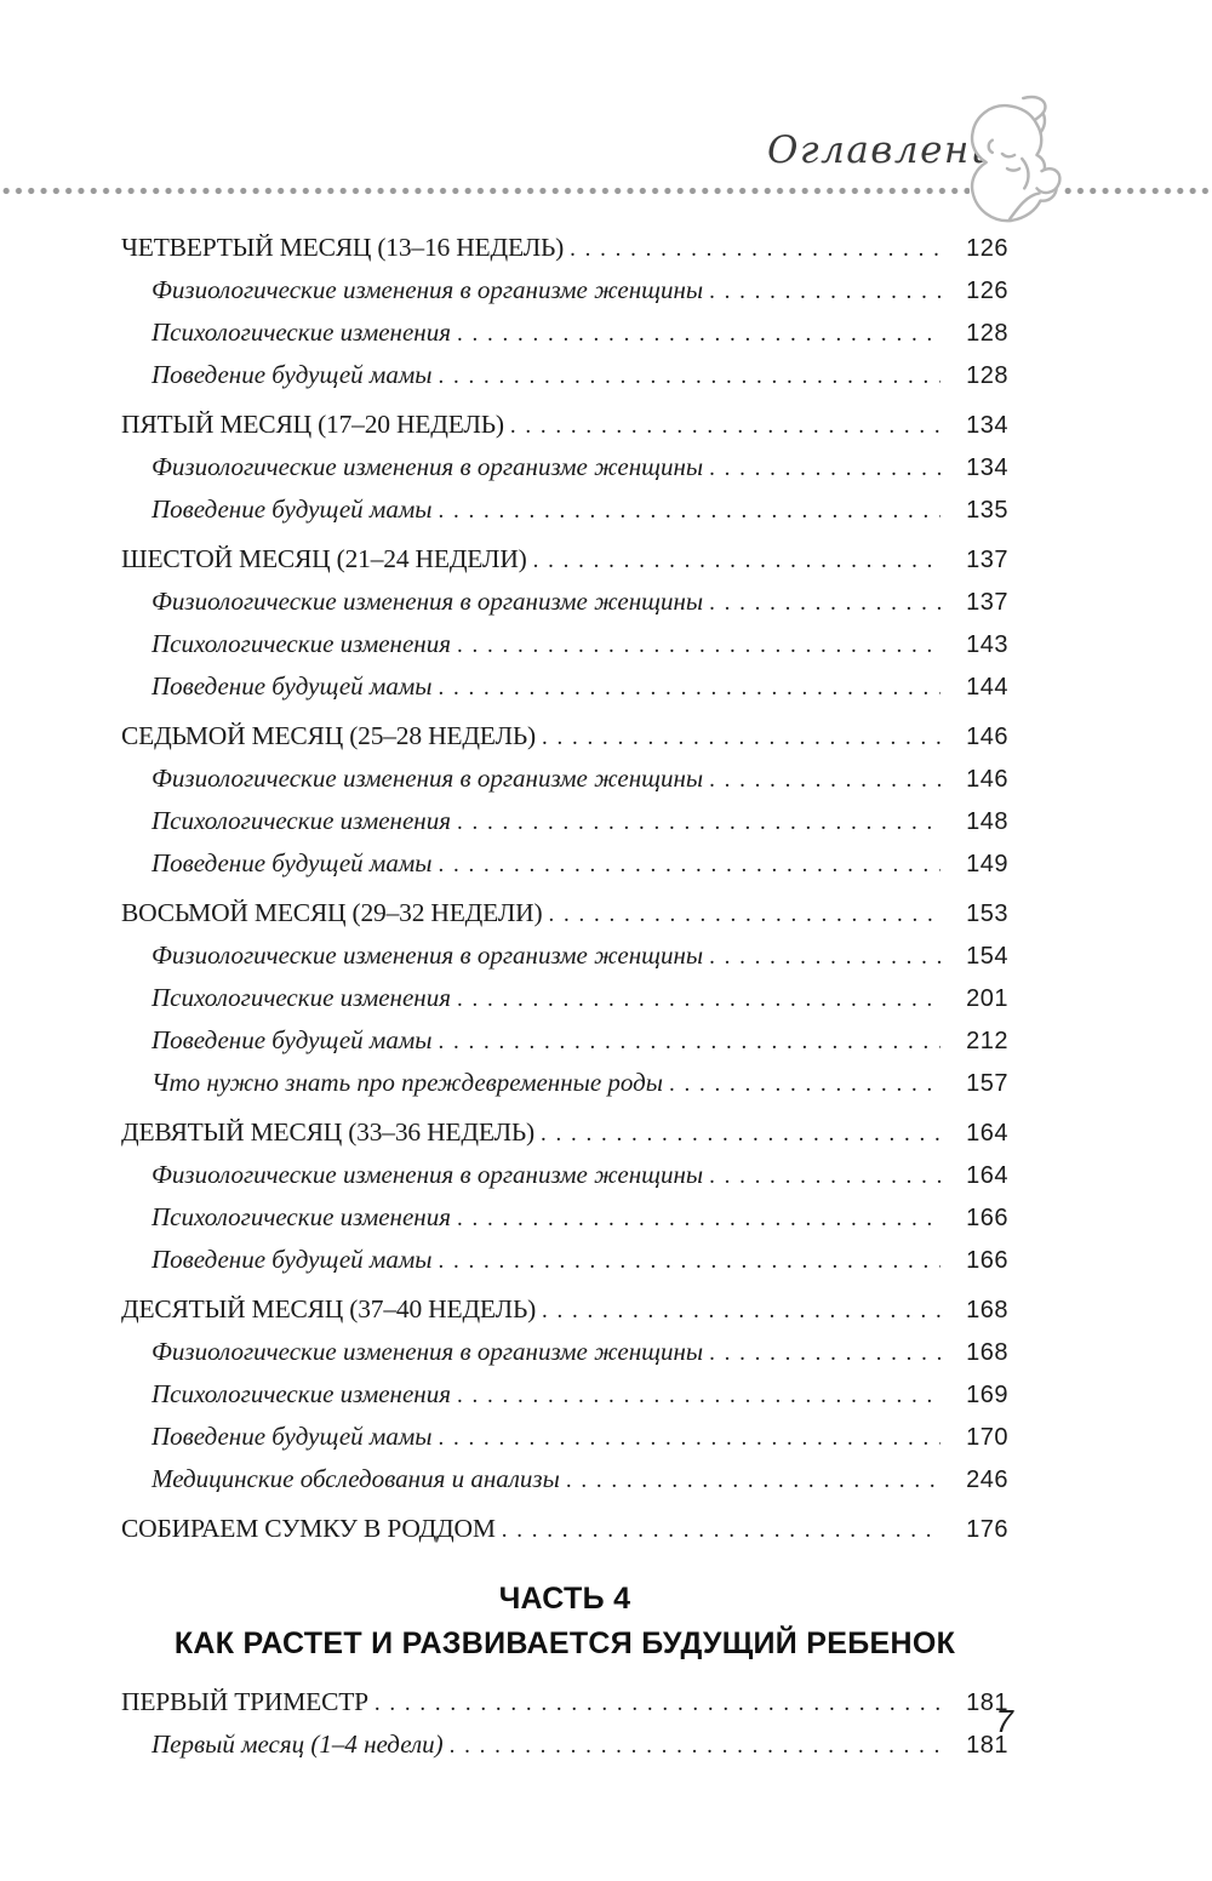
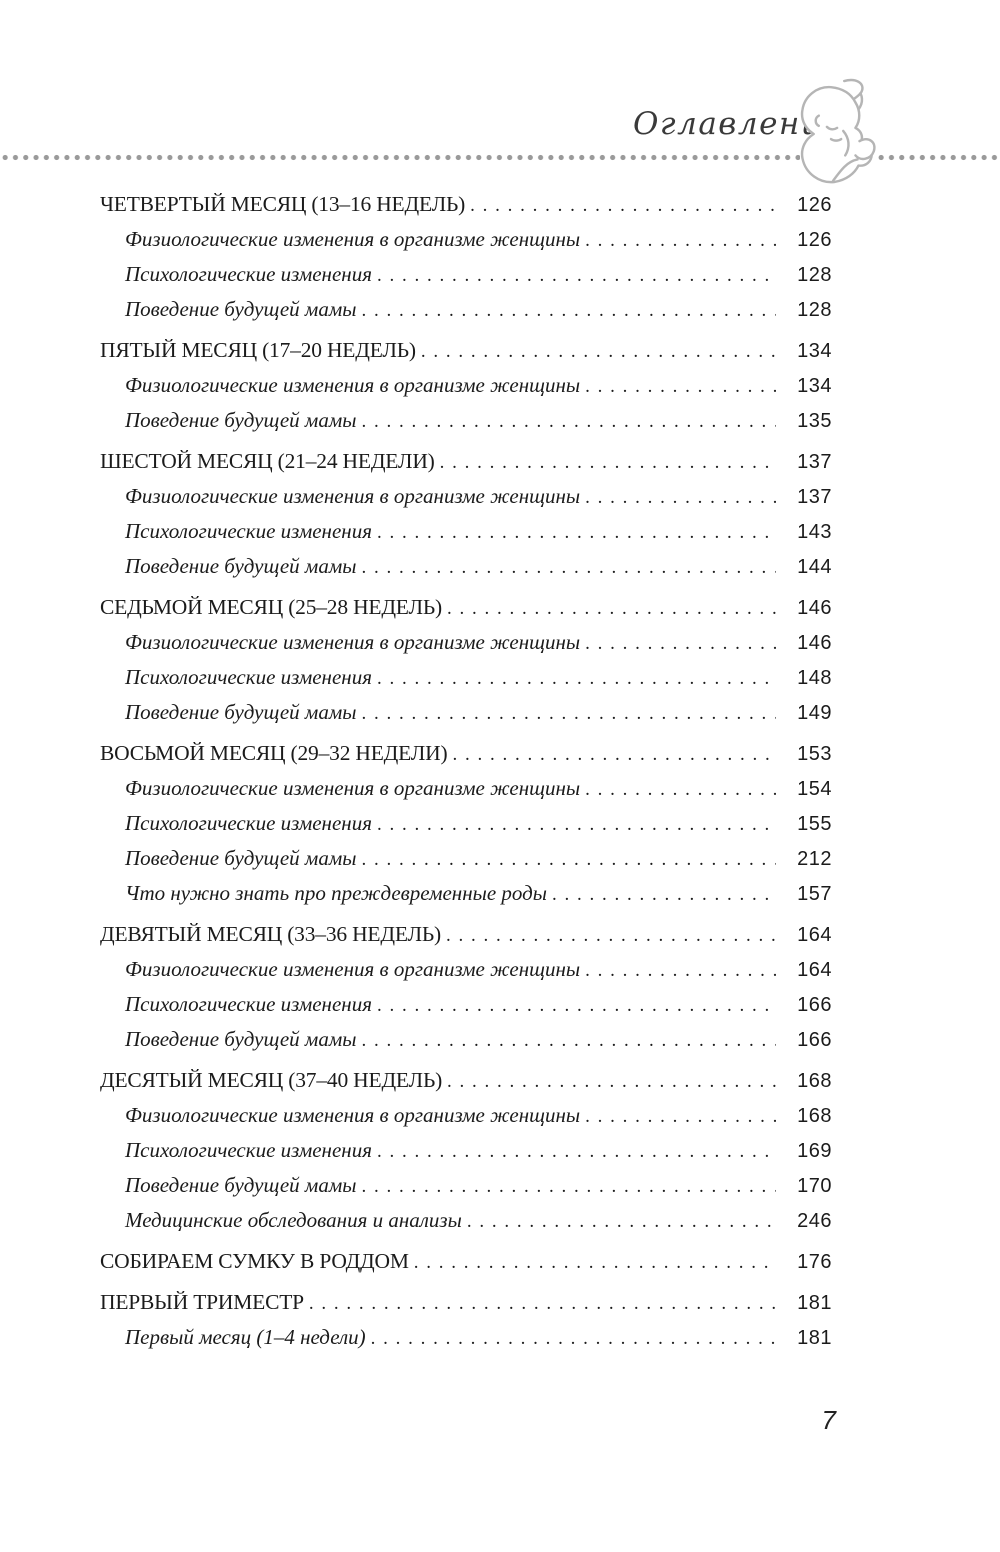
  Оглавлен
  ЧЕТВЕРТЫЙ МЕСЯЦ (13–16 НЕДЕЛЬ)
  126
  Физиологические изменения в организме женщины
  126
  Психологические изменения
  128
  Поведение будущей мамы
  128
  ПЯТЫЙ МЕСЯЦ (17–20 НЕДЕЛЬ)
  134
  Физиологические изменения в организме женщины
  134
  Поведение будущей мамы
  135
  ШЕСТОЙ МЕСЯЦ (21–24 НЕДЕЛИ)
  137
  Физиологические изменения в организме женщины
  137
  Психологические изменения
  143
  Поведение будущей мамы
  144
  СЕДЬМОЙ МЕСЯЦ (25–28 НЕДЕЛЬ)
  146
  Физиологические изменения в организме женщины
  146
  Психологические изменения
  148
  Поведение будущей мамы
  149
  ВОСЬМОЙ МЕСЯЦ (29–32 НЕДЕЛИ)
  153
  Физиологические изменения в организме женщины
  154
  Психологические изменения
- 201
+ 155
  Поведение будущей мамы
  212
  Что нужно знать про преждевременные роды
  157
  ДЕВЯТЫЙ МЕСЯЦ (33–36 НЕДЕЛЬ)
  164
  Физиологические изменения в организме женщины
  164
  Психологические изменения
  166
  Поведение будущей мамы
  166
  ДЕСЯТЫЙ МЕСЯЦ (37–40 НЕДЕЛЬ)
  168
  Физиологические изменения в организме женщины
  168
  Психологические изменения
  169
  Поведение будущей мамы
  170
  Медицинские обследования и анализы
  246
  СОБИРАЕМ СУМКУ В РОДДОМ
  176
- ЧАСТЬ 4
- КАК РАСТЕТ И РАЗВИВАЕТСЯ БУДУЩИЙ РЕБЕНОК
  ПЕРВЫЙ ТРИМЕСТР
  181
  Первый месяц (1–4 недели)
  181
  7
